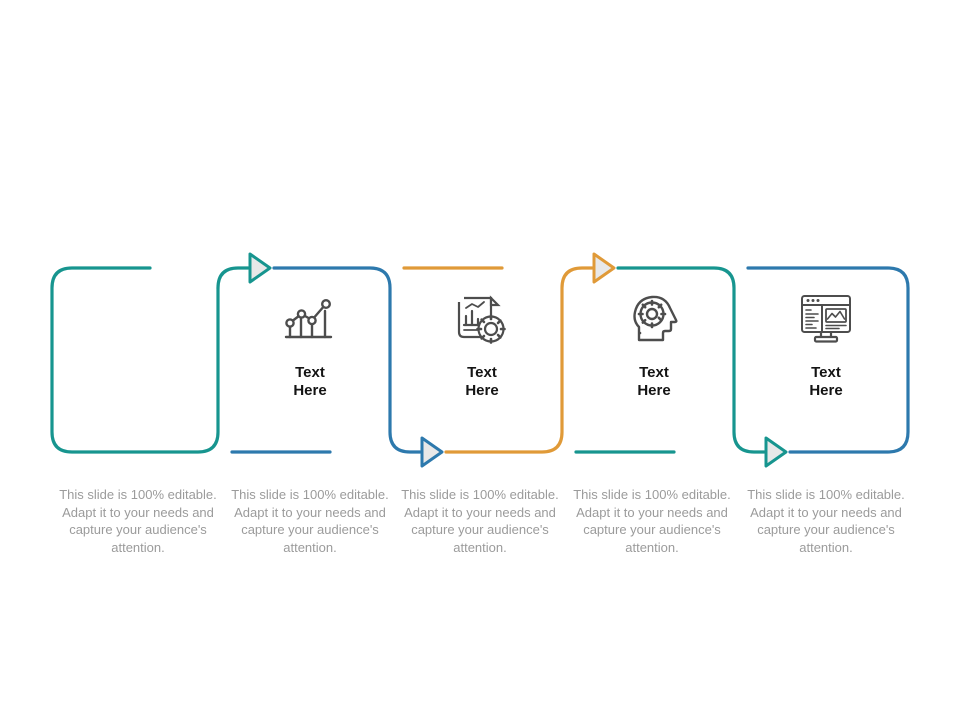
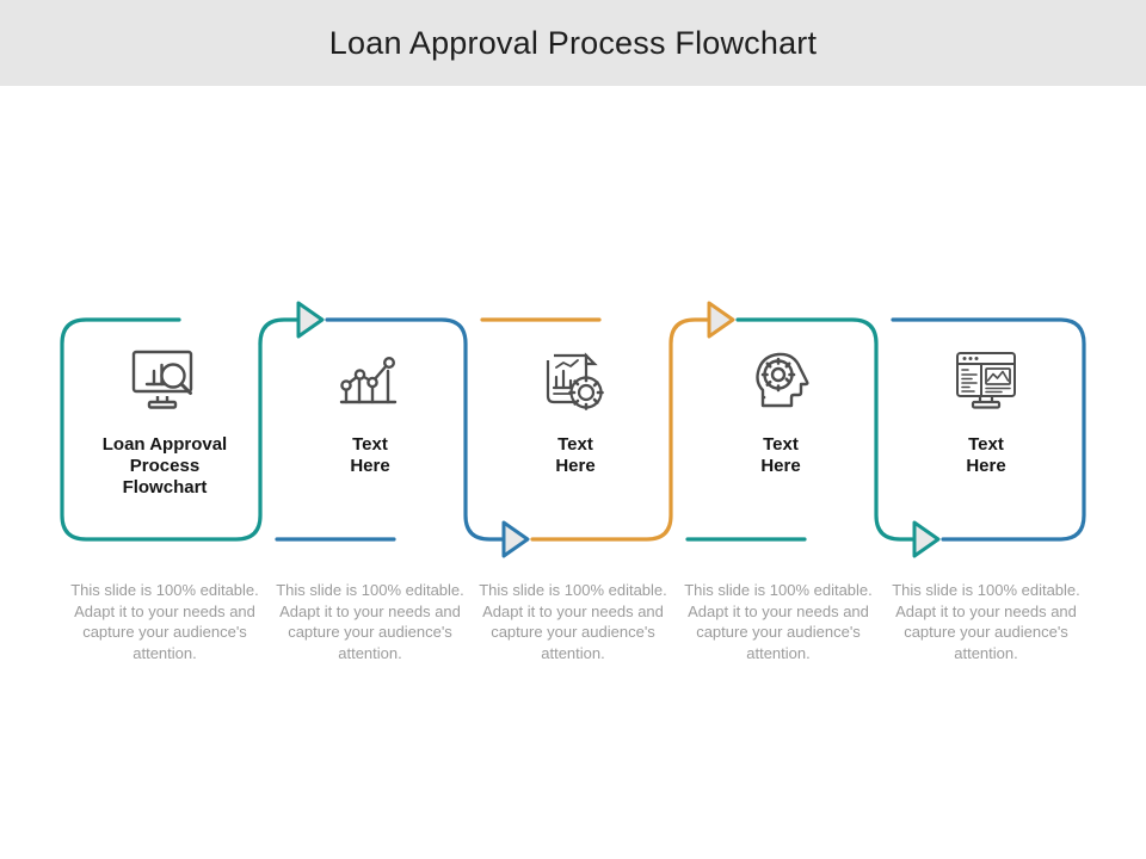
+ Loan Approval Process Flowchart
+ Loan Approval
+ Process
+ Flowchart
  Text
  Here
  Text
  Here
  Text
  Here
  Text
  Here
  This slide is 100% editable. Adapt it to your needs and capture your audience's attention.
  This slide is 100% editable. Adapt it to your needs and capture your audience's attention.
  This slide is 100% editable. Adapt it to your needs and capture your audience's attention.
  This slide is 100% editable. Adapt it to your needs and capture your audience's attention.
  This slide is 100% editable. Adapt it to your needs and capture your audience's attention.
